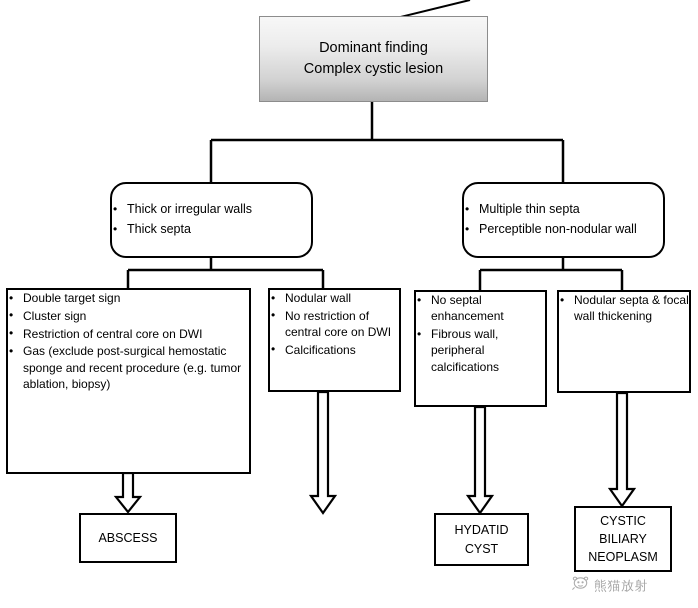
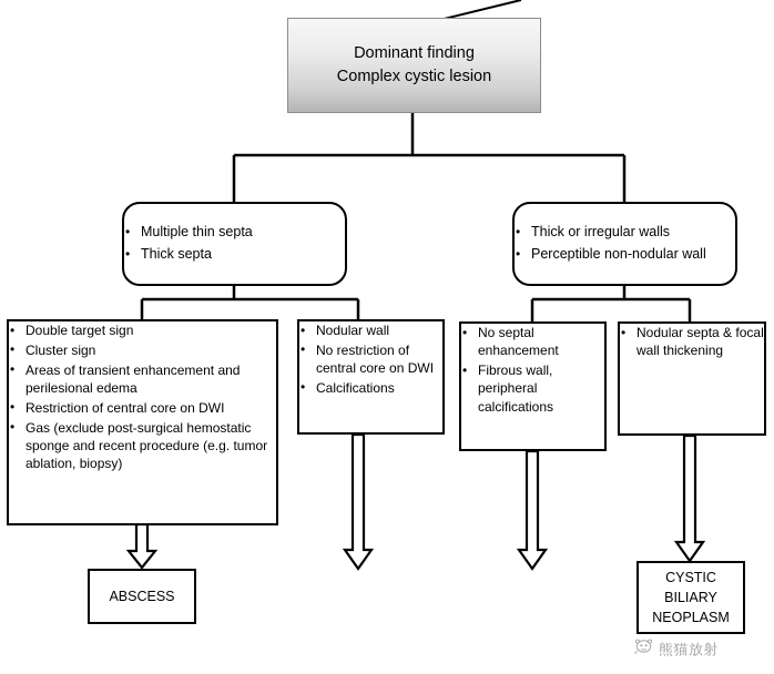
  Dominant finding
  Complex cystic lesion
- Thick or irregular walls
+ Multiple thin septa
  Thick septa
- Multiple thin septa
+ Thick or irregular walls
  Perceptible non-nodular wall
  Double target sign
  Cluster sign
+ Areas of transient enhancement and perilesional edema
  Restriction of central core on DWI
  Gas (exclude post-surgical hemostatic sponge and recent procedure (e.g. tumor ablation, biopsy)
  Nodular wall
  No restriction of central core on DWI
  Calcifications
  No septal enhancement
  Fibrous wall, peripheral calcifications
  Nodular septa & focal wall thickening
  ABSCESS
- HYDATID
- CYST
  CYSTIC
  BILIARY
  NEOPLASM
  熊猫放射
